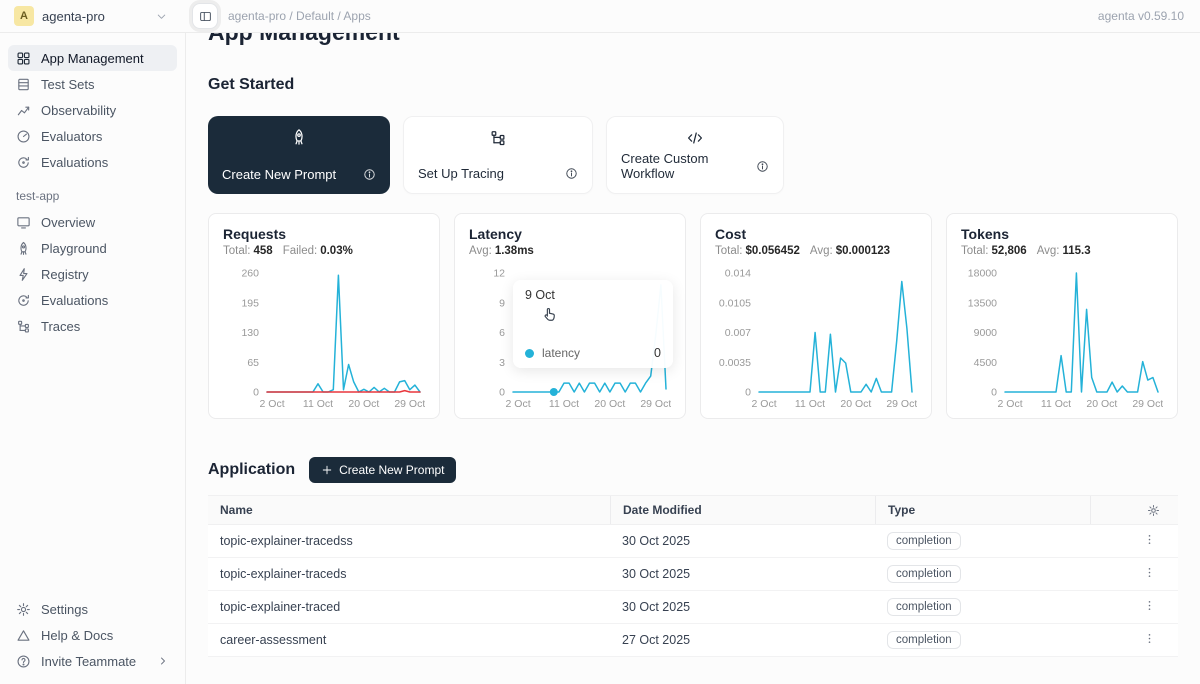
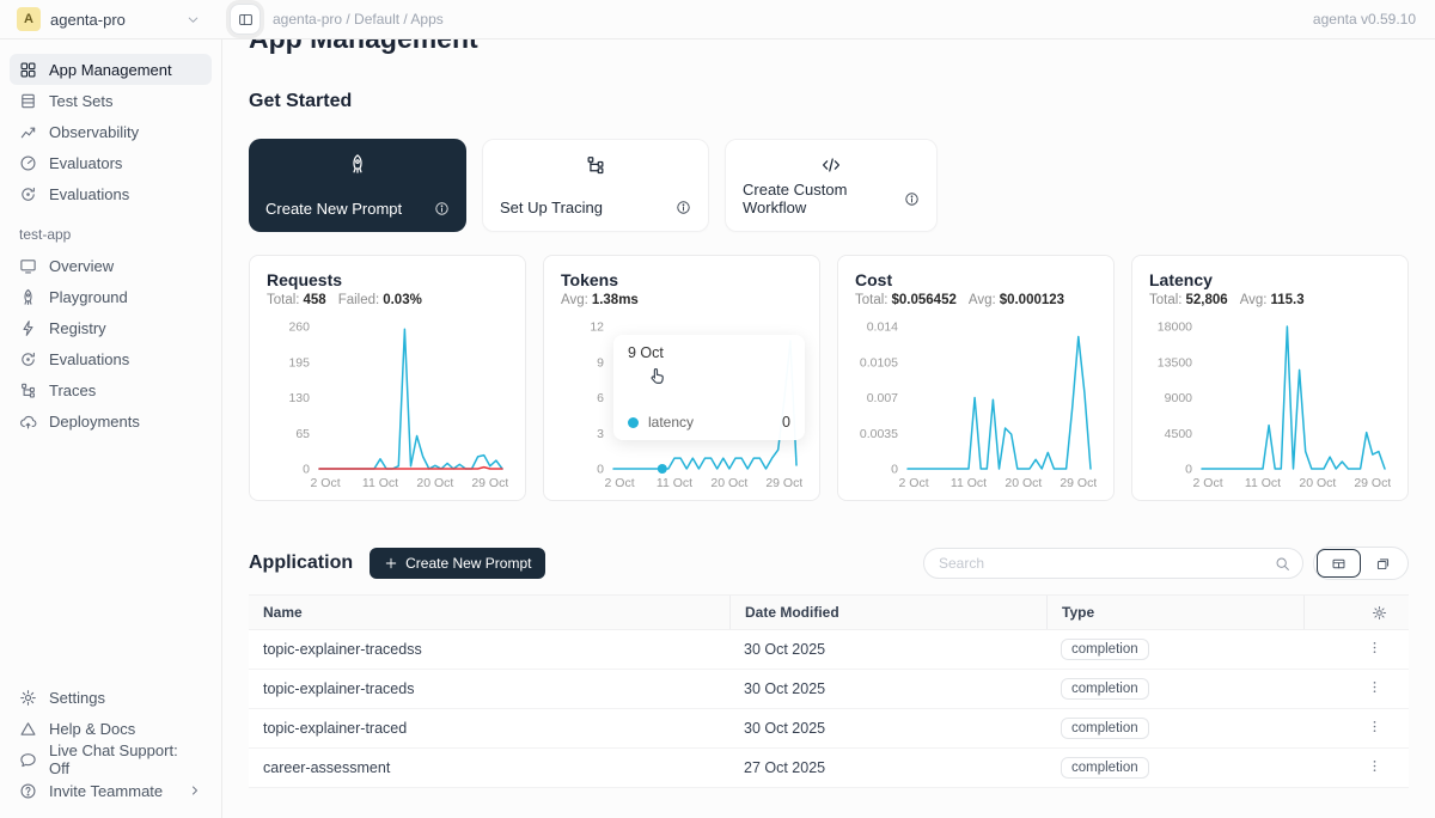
  A
  agenta-pro
  agenta-pro / Default / Apps
  agenta v0.59.10
  App Management
  Test Sets
  Observability
  Evaluators
  Evaluations
  test-app
  Overview
  Playground
  Registry
  Evaluations
  Traces
+ Deployments
  Settings
  Help & Docs
+ Live Chat Support: Off
  Invite Teammate
  Get Started
  Create New Prompt
  Set Up Tracing
  Create Custom Workflow
  Requests
  Total: 458
  Failed: 0.03%
  0
  65
  130
  195
  260
  2 Oct
  11 Oct
  20 Oct
  29 Oct
- Latency
+ Tokens
  Avg: 1.38ms
  0
  3
  6
  9
  12
  2 Oct
  11 Oct
  20 Oct
  29 Oct
  9 Oct
  latency
  0
  Cost
  Total: $0.056452
  Avg: $0.000123
  0
  0.0035
  0.007
  0.0105
  0.014
  2 Oct
  11 Oct
  20 Oct
  29 Oct
- Tokens
+ Latency
  Total: 52,806
  Avg: 115.3
  0
  4500
  9000
  13500
  18000
  2 Oct
  11 Oct
  20 Oct
  29 Oct
  Application
  Create New Prompt
+ Search
  Name
  Date Modified
  Type
  topic-explainer-tracedss
  30 Oct 2025
  completion
  topic-explainer-traceds
  30 Oct 2025
  completion
  topic-explainer-traced
  30 Oct 2025
  completion
  career-assessment
  27 Oct 2025
  completion
